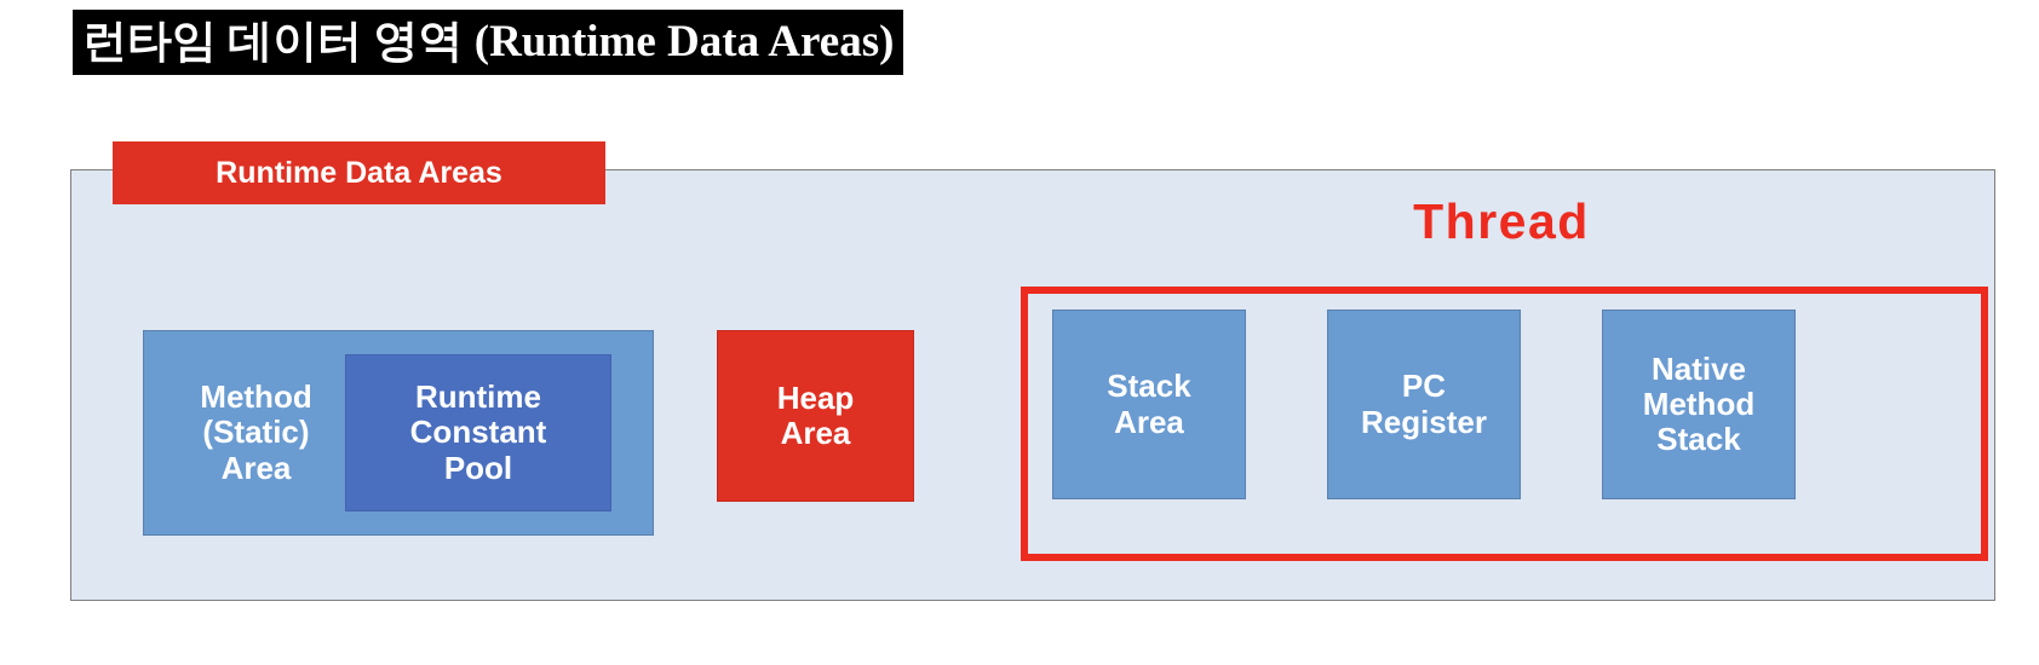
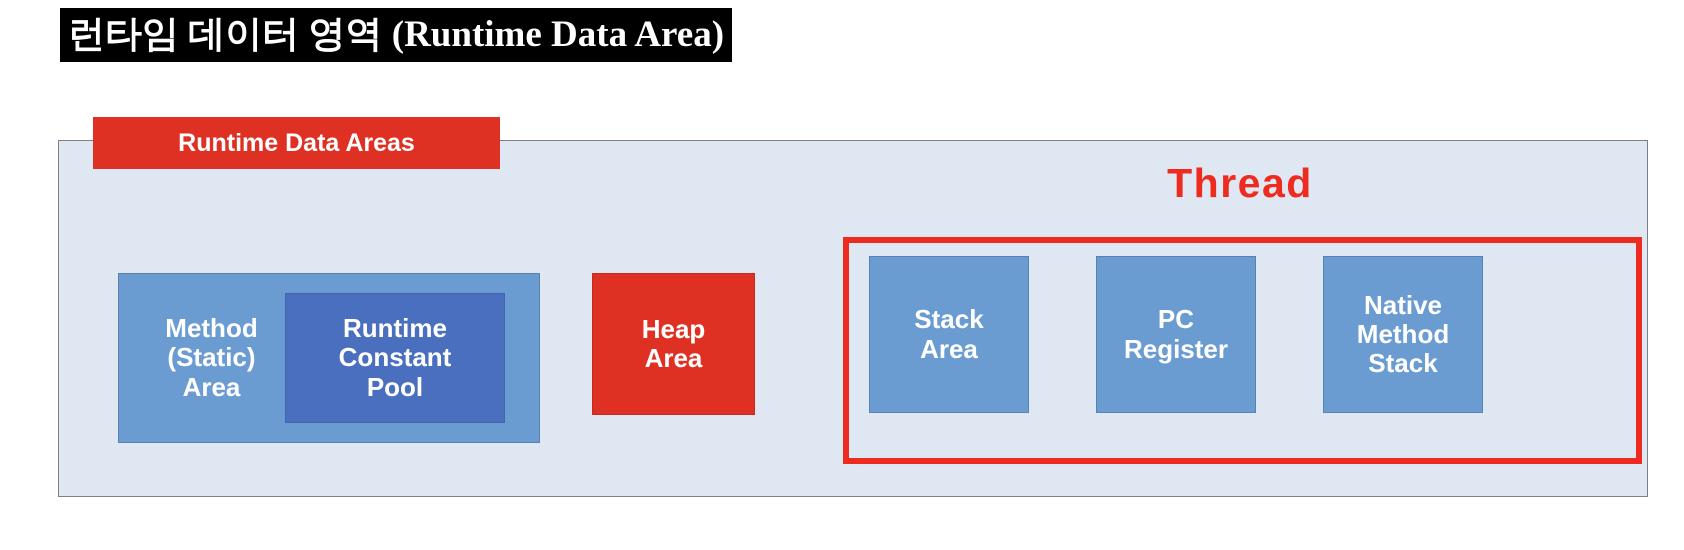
- 런타임 데이터 영역 (Runtime Data Areas)
+ 런타임 데이터 영역 (Runtime Data Area)
  Runtime Data Areas
  Thread
  Method
  (Static)
  Area
  Runtime
  Constant
  Pool
  Heap
  Area
  Stack
  Area
  PC
  Register
  Native
  Method
  Stack
